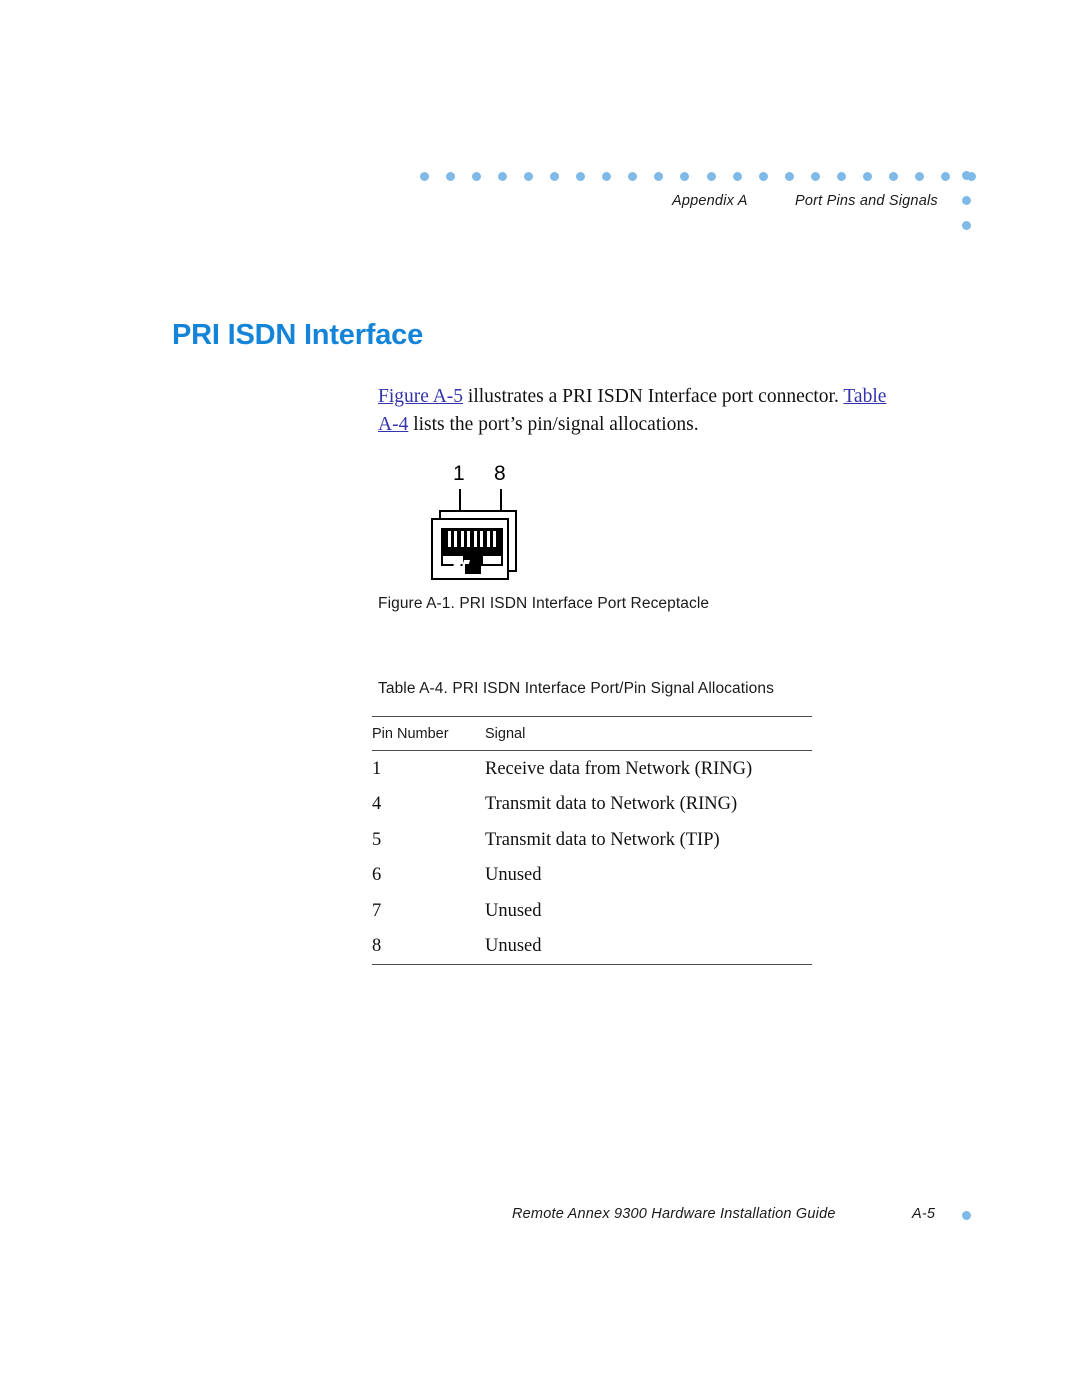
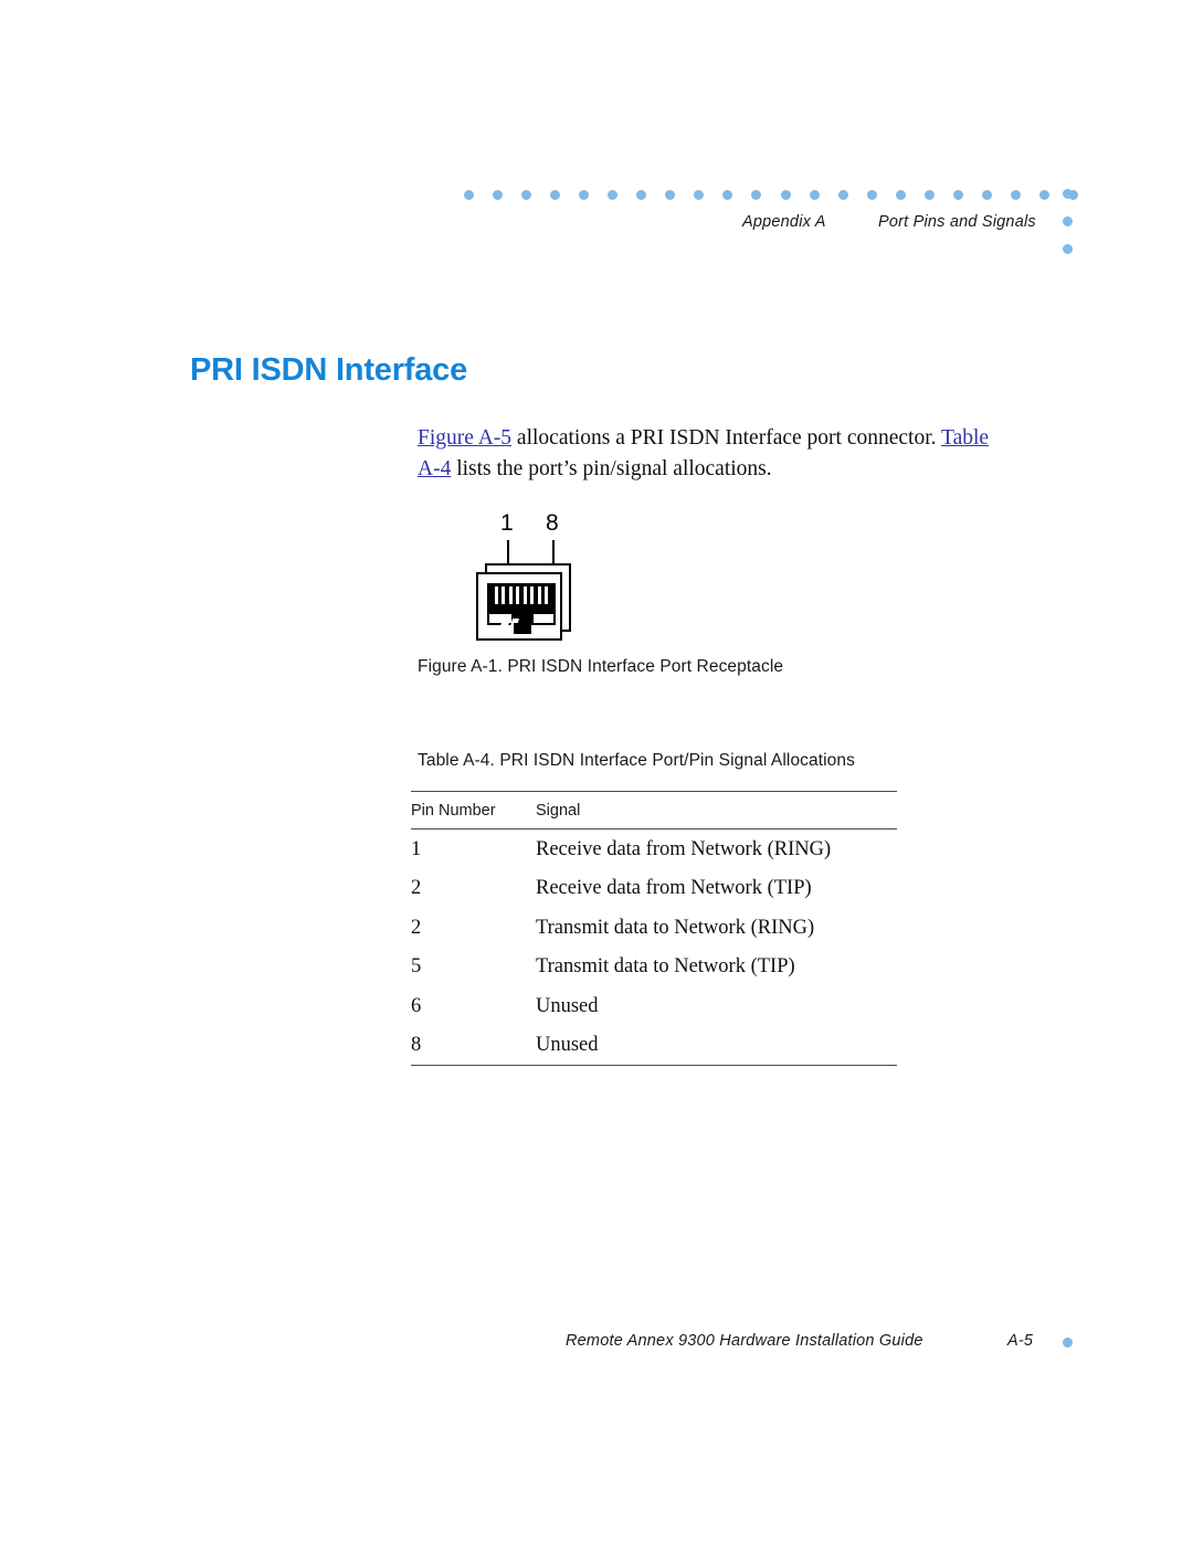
  Appendix A
  Port Pins and Signals
  PRI ISDN Interface
- Figure A-5 illustrates a PRI ISDN Interface port connector. Table A-4 lists the port’s pin/signal allocations.
+ Figure A-5 allocations a PRI ISDN Interface port connector. Table A-4 lists the port’s pin/signal allocations.
  1
  8
  Figure A-1. PRI ISDN Interface Port Receptacle
  Table A-4. PRI ISDN Interface Port/Pin Signal Allocations
  Pin Number	Signal
  1	Receive data from Network (RING)
+ 2	Receive data from Network (TIP)
- 4	Transmit data to Network (RING)
+ 2	Transmit data to Network (RING)
  5	Transmit data to Network (TIP)
  6	Unused
- 7	Unused
  8	Unused
  Remote Annex 9300 Hardware Installation Guide
  A-5
